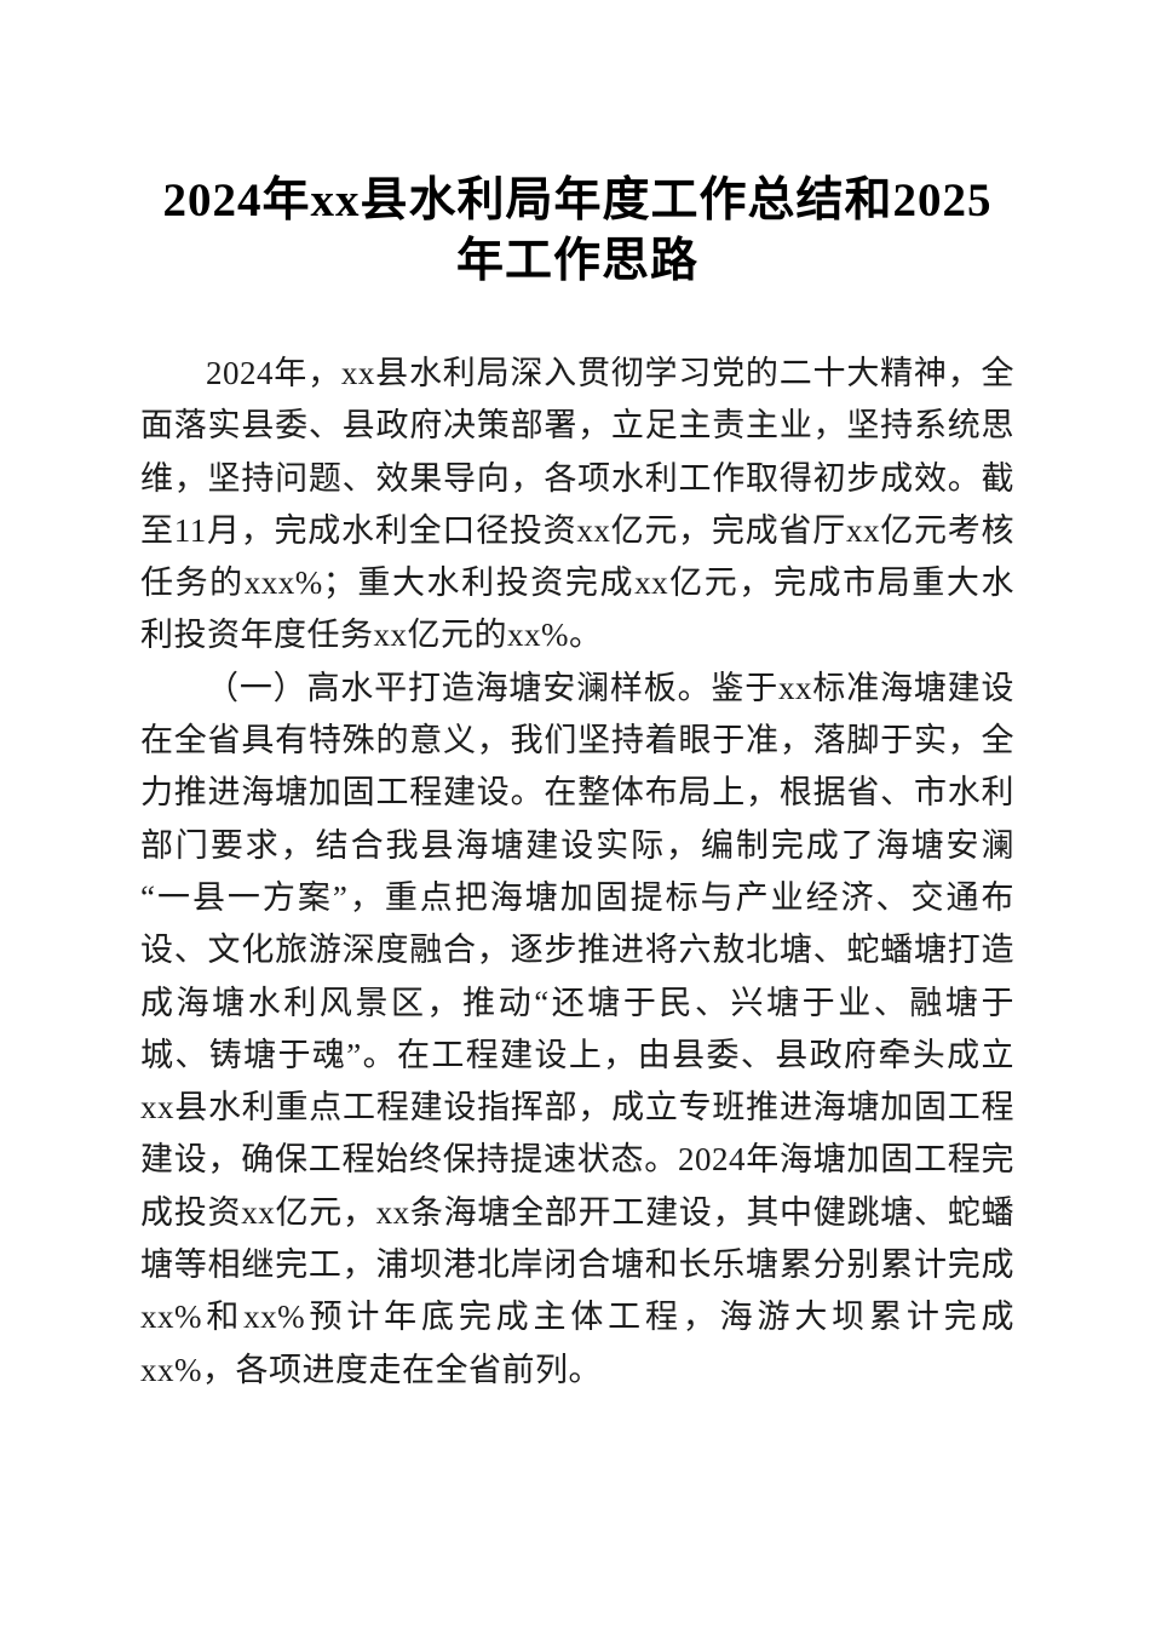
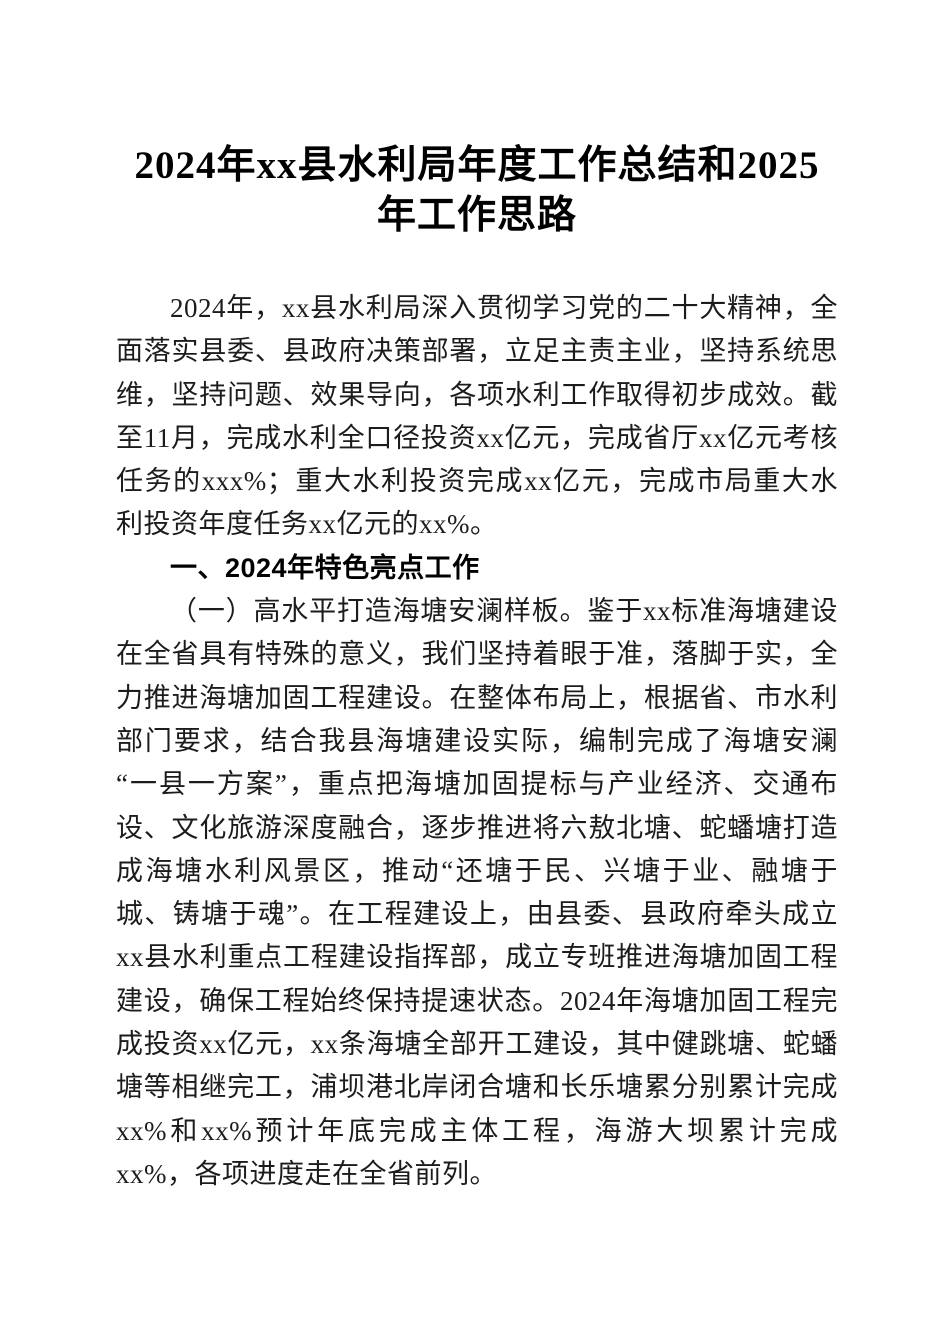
  2024年xx县水利局年度工作总结和2025年工作思路
  2024年，xx县水利局深入贯彻学习党的二十大精神，全面落实县委、县政府决策部署，立足主责主业，坚持系统思维，坚持问题、效果导向，各项水利工作取得初步成效。截至11月，完成水利全口径投资xx亿元，完成省厅xx亿元考核任务的xxx%；重大水利投资完成xx亿元，完成市局重大水利投资年度任务xx亿元的xx%。
+ 一、2024年特色亮点工作
  （一）高水平打造海塘安澜样板。鉴于xx标准海塘建设在全省具有特殊的意义，我们坚持着眼于准，落脚于实，全力推进海塘加固工程建设。在整体布局上，根据省、市水利部门要求，结合我县海塘建设实际，编制完成了海塘安澜“一县一方案”，重点把海塘加固提标与产业经济、交通布设、文化旅游深度融合，逐步推进将六敖北塘、蛇蟠塘打造成海塘水利风景区，推动“还塘于民、兴塘于业、融塘于城、铸塘于魂”。在工程建设上，由县委、县政府牵头成立xx县水利重点工程建设指挥部，成立专班推进海塘加固工程建设，确保工程始终保持提速状态。2024年海塘加固工程完成投资xx亿元，xx条海塘全部开工建设，其中健跳塘、蛇蟠塘等相继完工，浦坝港北岸闭合塘和长乐塘累分别累计完成xx%和xx%预计年底完成主体工程，海游大坝累计完成xx%，各项进度走在全省前列。
